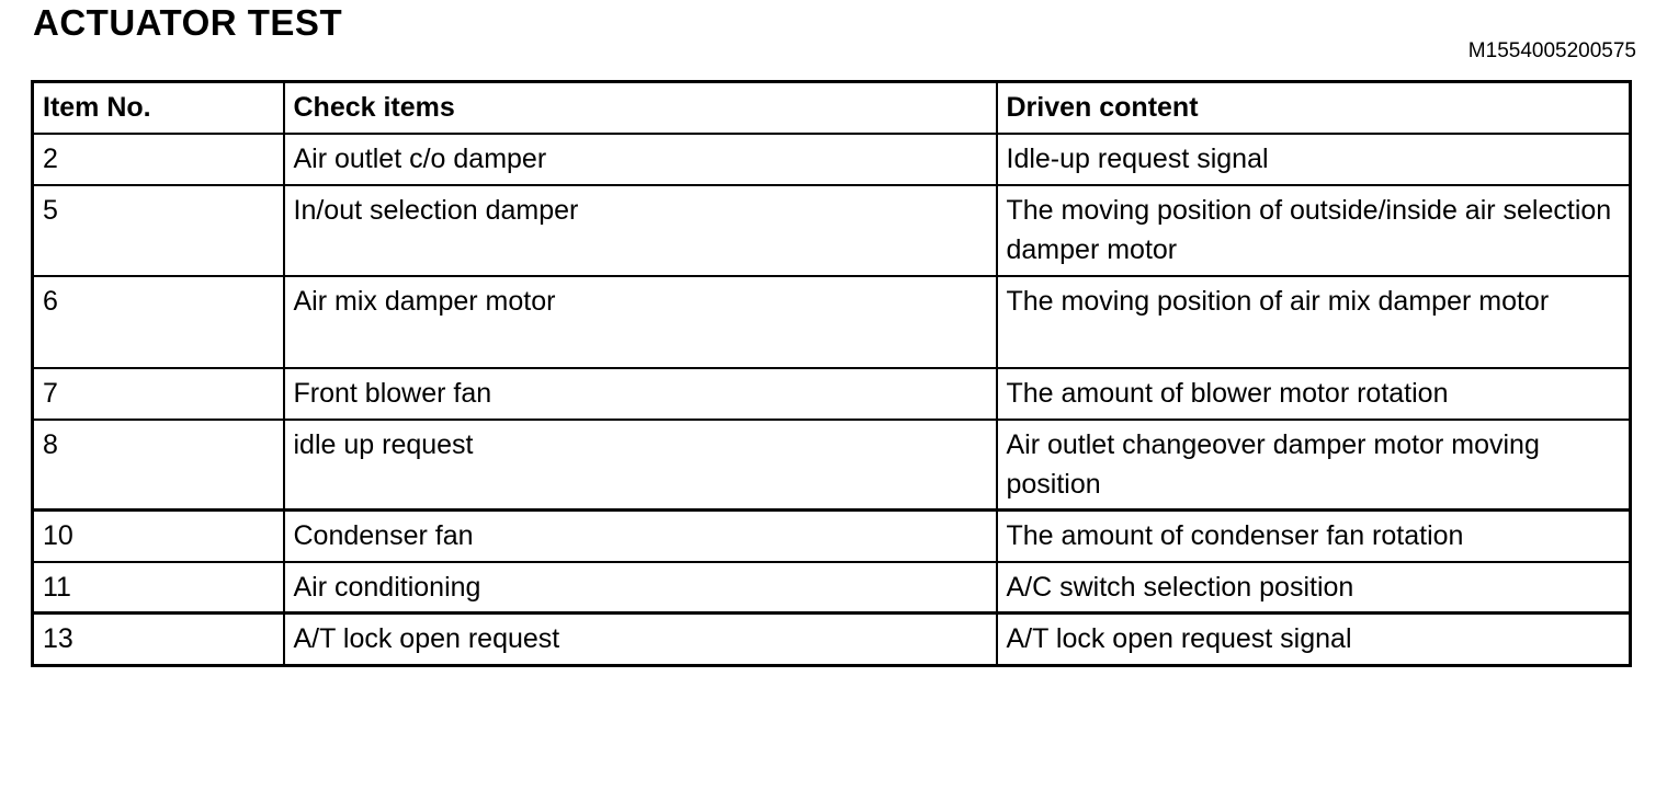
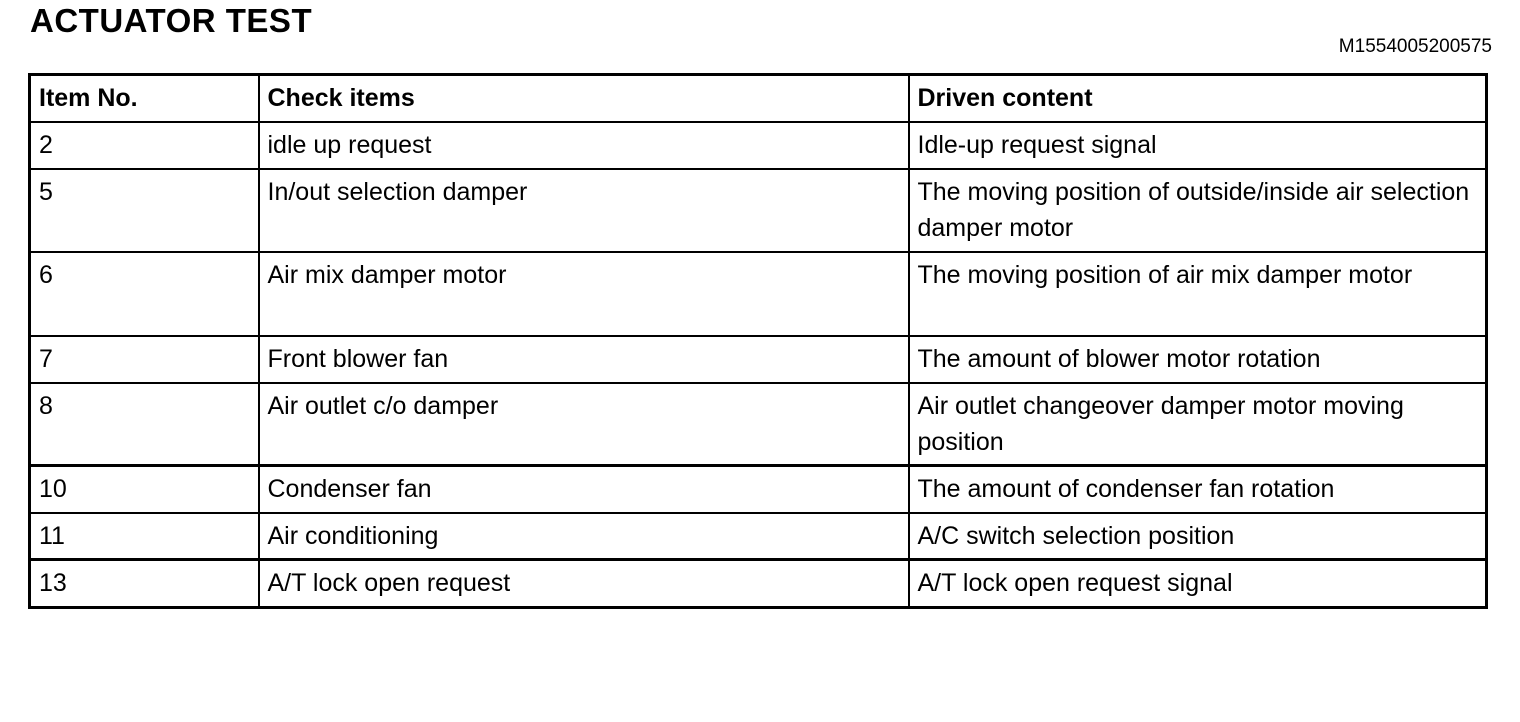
  ACTUATOR TEST
  M1554005200575
  Item No.	Check items	Driven content
- 2	Air outlet c/o damper	Idle-up request signal
+ 2	idle up request	Idle-up request signal
  5	In/out selection damper	The moving position of outside/inside air selection damper motor
  6	Air mix damper motor	The moving position of air mix damper motor
  7	Front blower fan	The amount of blower motor rotation
- 8	idle up request	Air outlet changeover damper motor moving position
+ 8	Air outlet c/o damper	Air outlet changeover damper motor moving position
  10	Condenser fan	The amount of condenser fan rotation
  11	Air conditioning	A/C switch selection position
  13	A/T lock open request	A/T lock open request signal
